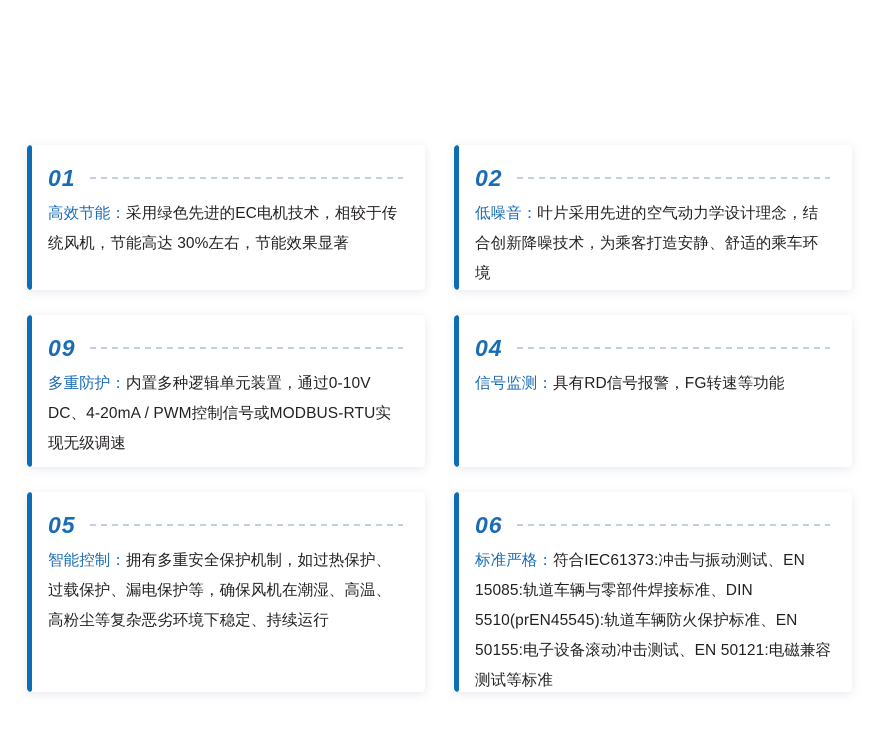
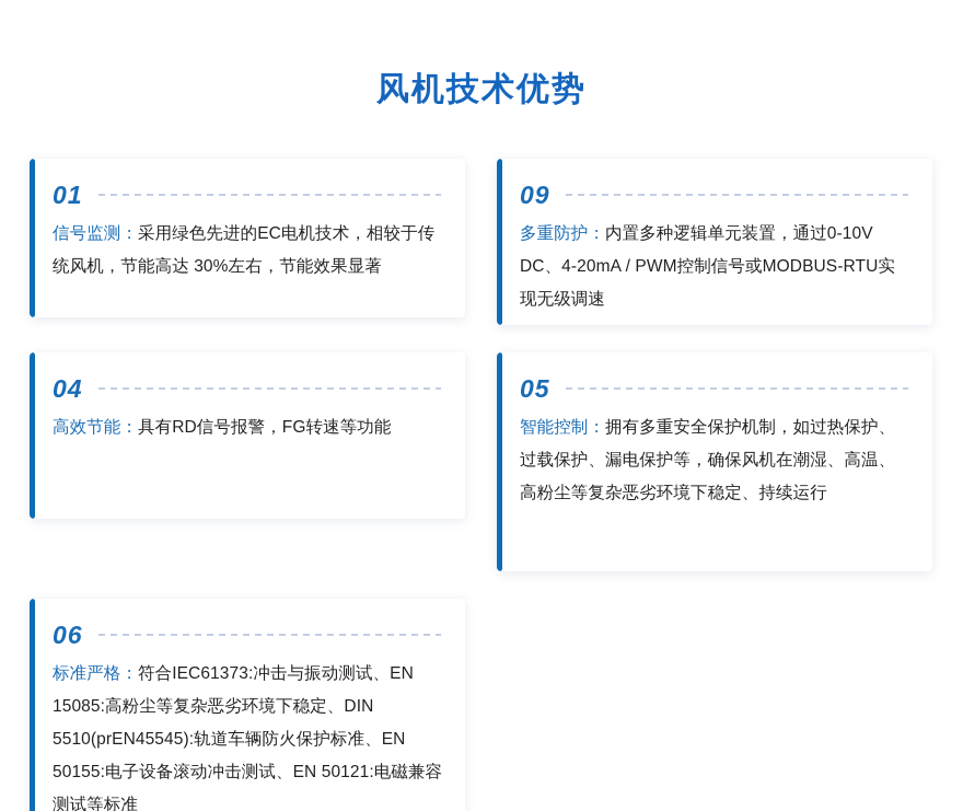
+ 风机技术优势
  01
- 高效节能：采用绿色先进的EC电机技术，相较于传统风机，节能高达 30%左右，节能效果显著
+ 信号监测：采用绿色先进的EC电机技术，相较于传统风机，节能高达 30%左右，节能效果显著
- 02
- 低噪音：叶片采用先进的空气动力学设计理念，结合创新降噪技术，为乘客打造安静、舒适的乘车环境
  09
  多重防护：内置多种逻辑单元装置，通过0-10V DC、4-20mA / PWM控制信号或MODBUS-RTU实现无级调速
  04
- 信号监测：具有RD信号报警，FG转速等功能
+ 高效节能：具有RD信号报警，FG转速等功能
  05
  智能控制：拥有多重安全保护机制，如过热保护、过载保护、漏电保护等，确保风机在潮湿、高温、高粉尘等复杂恶劣环境下稳定、持续运行
  06
- 标准严格：符合IEC61373:冲击与振动测试、EN 15085:轨道车辆与零部件焊接标准、DIN 5510(prEN45545):轨道车辆防火保护标准、EN 50155:电子设备滚动冲击测试、EN 50121:电磁兼容测试等标准
+ 标准严格：符合IEC61373:冲击与振动测试、EN 15085:高粉尘等复杂恶劣环境下稳定、DIN 5510(prEN45545):轨道车辆防火保护标准、EN 50155:电子设备滚动冲击测试、EN 50121:电磁兼容测试等标准
